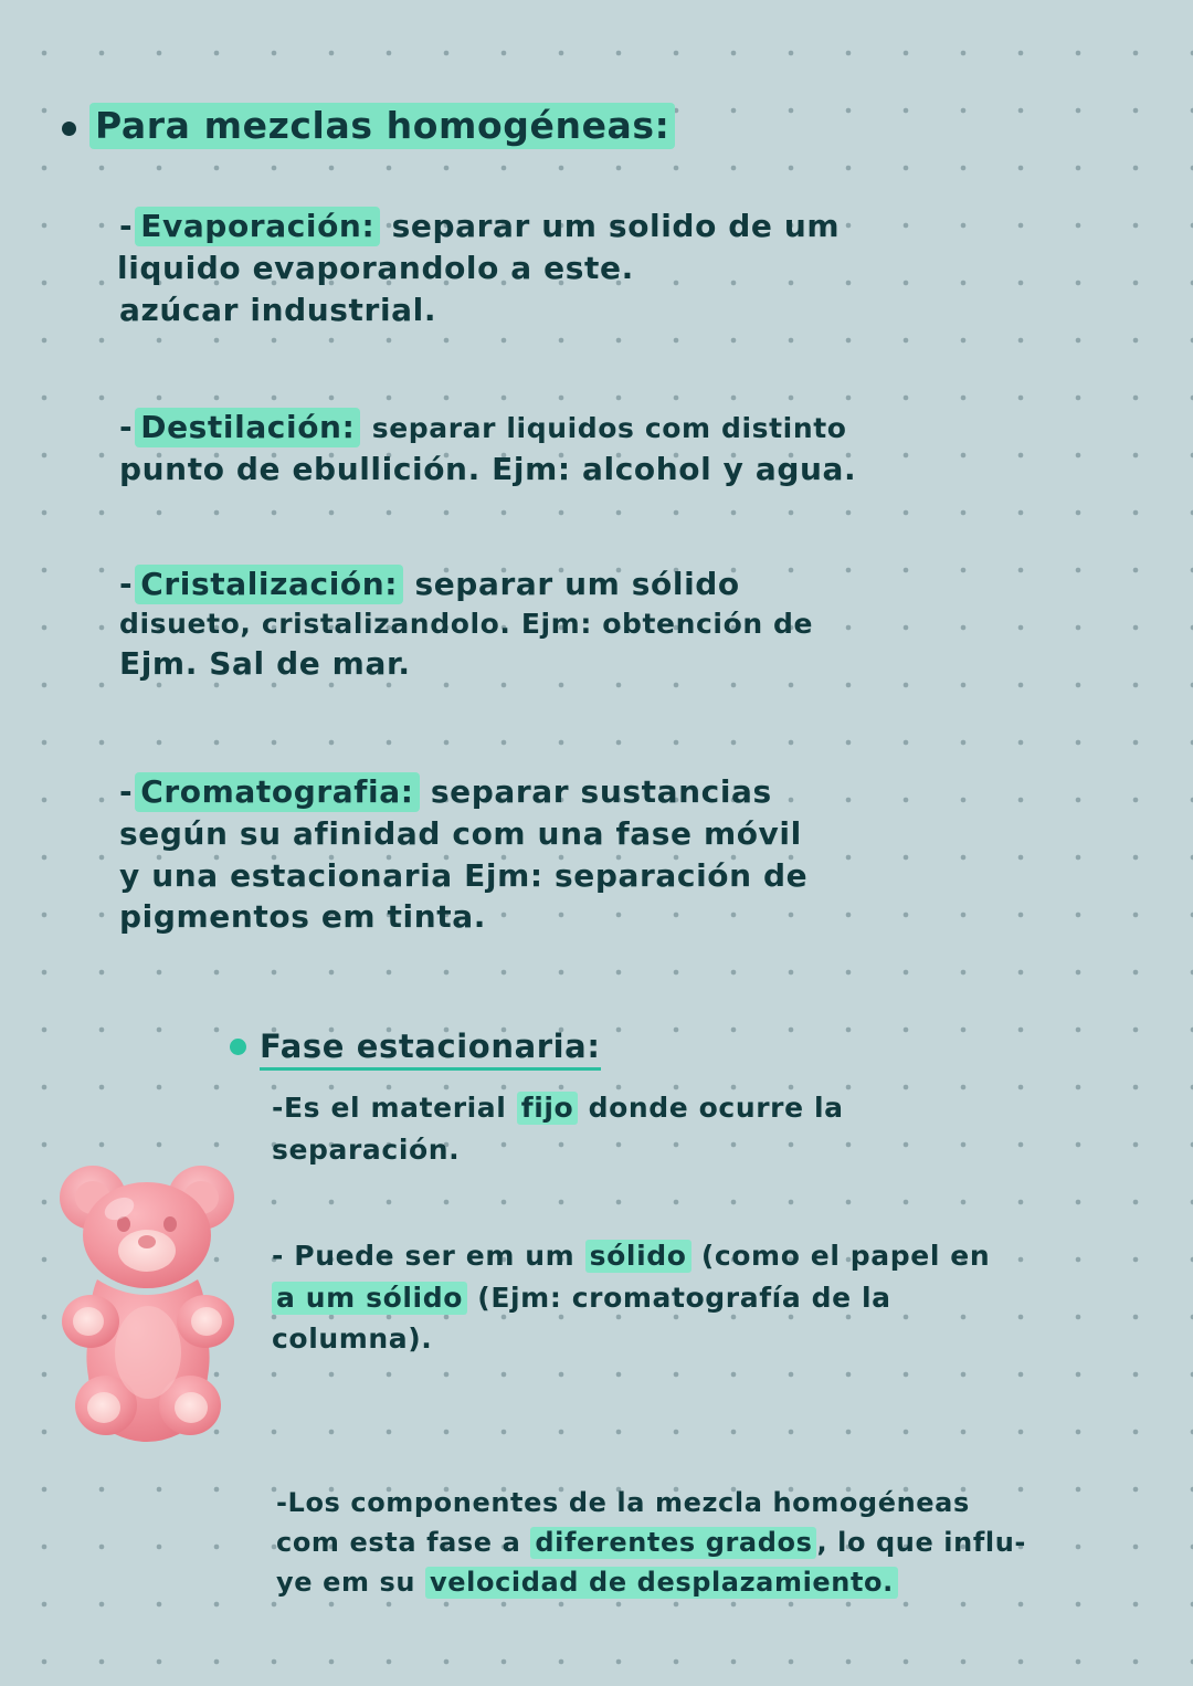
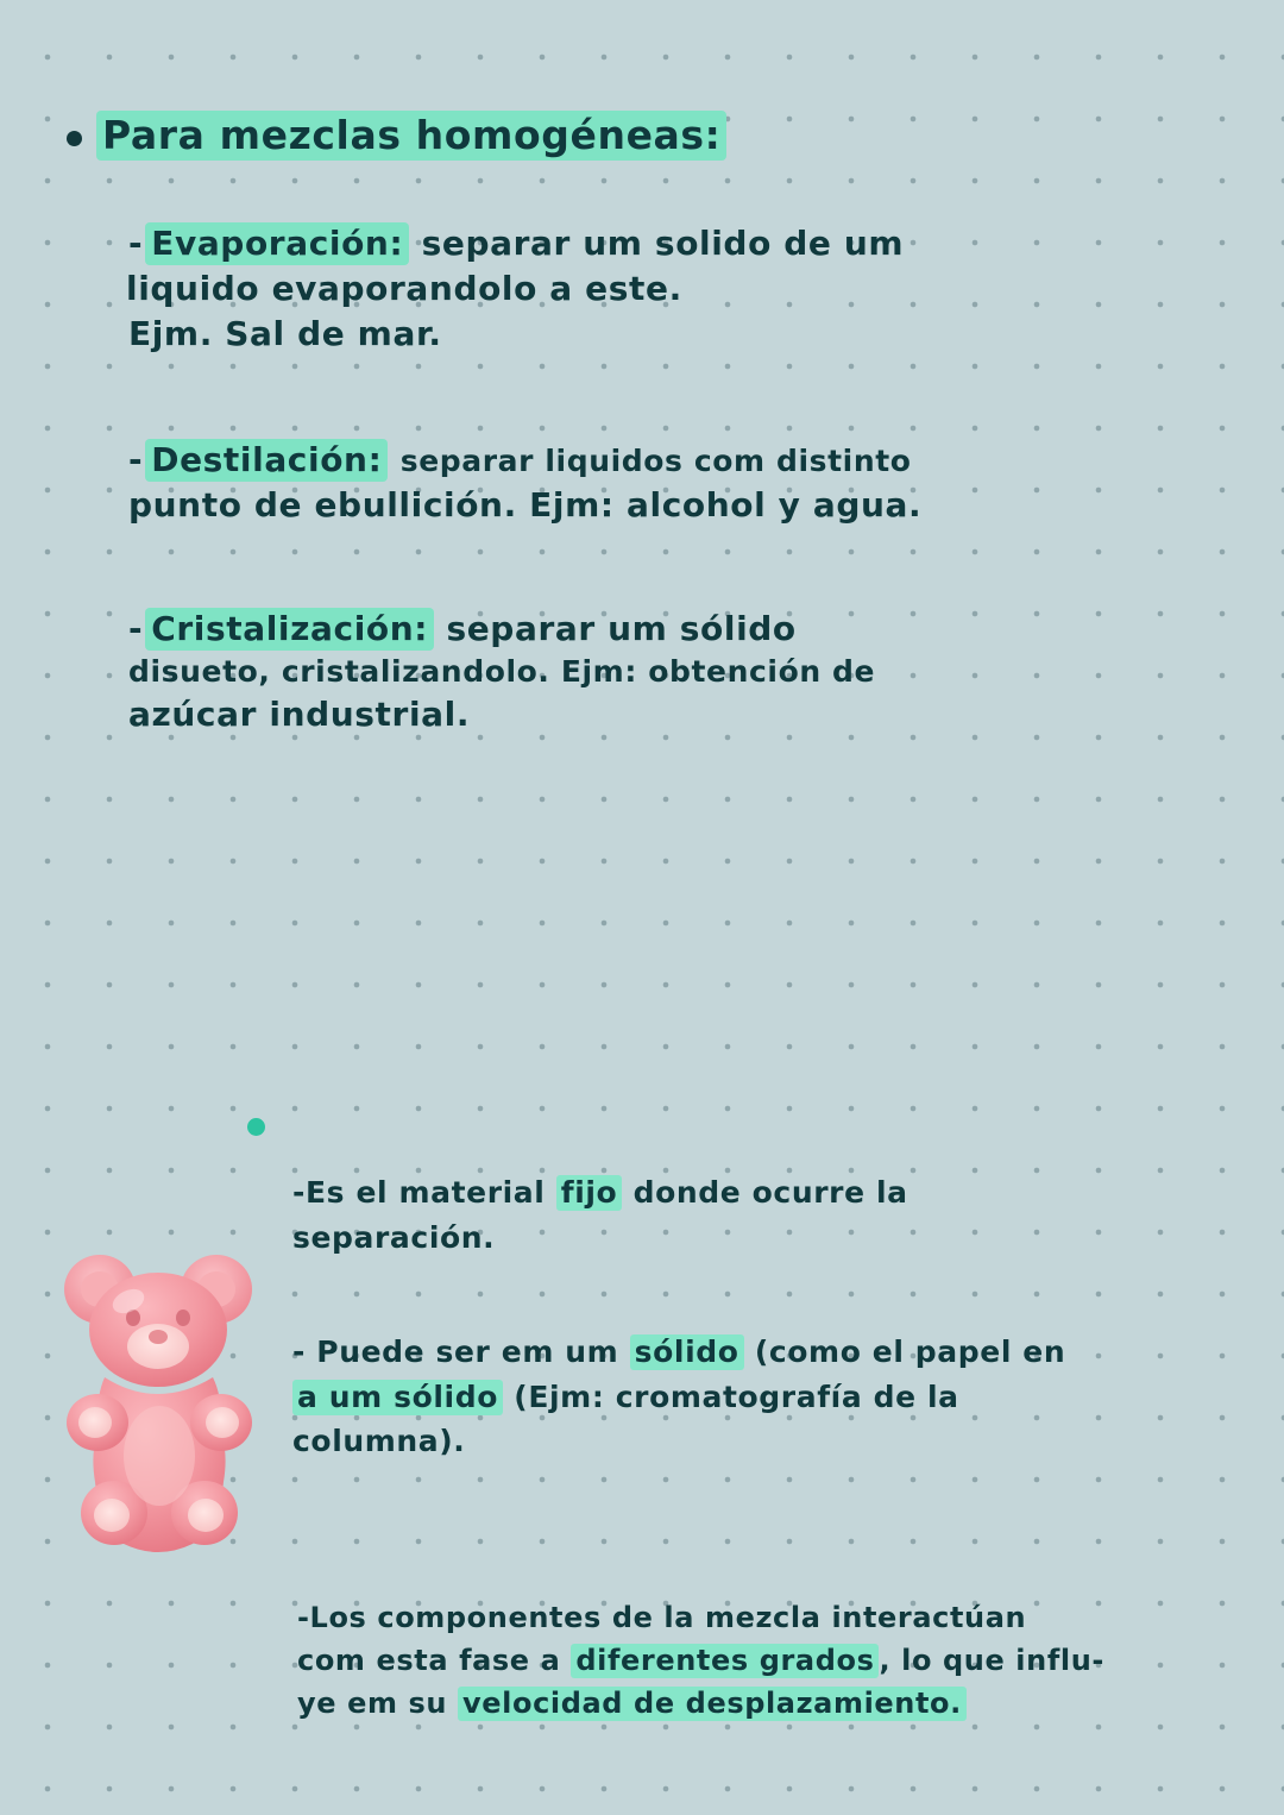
  Para mezclas homogéneas:
  - Evaporación: separar um solido de um
  liquido evaporandolo a este.
- azúcar industrial.
+ Ejm. Sal de mar.
  - Destilación: separar liquidos com distinto
  punto de ebullición. Ejm: alcohol y agua.
  - Cristalización: separar um sólido
  disueto, cristalizandolo. Ejm: obtención de
- Ejm. Sal de mar.
+ azúcar industrial.
- - Cromatografia: separar sustancias
- según su afinidad com una fase móvil
- y una estacionaria Ejm: separación de
- pigmentos em tinta.
- Fase estacionaria:
  -Es el material fijo donde ocurre la
  separación.
  - Puede ser em um sólido (como el papel en
  a um sólido (Ejm: cromatografía de la
  columna).
- -Los componentes de la mezcla homogéneas
+ -Los componentes de la mezcla interactúan
  com esta fase a diferentes grados , lo que influ-
  ye em su velocidad de desplazamiento.
